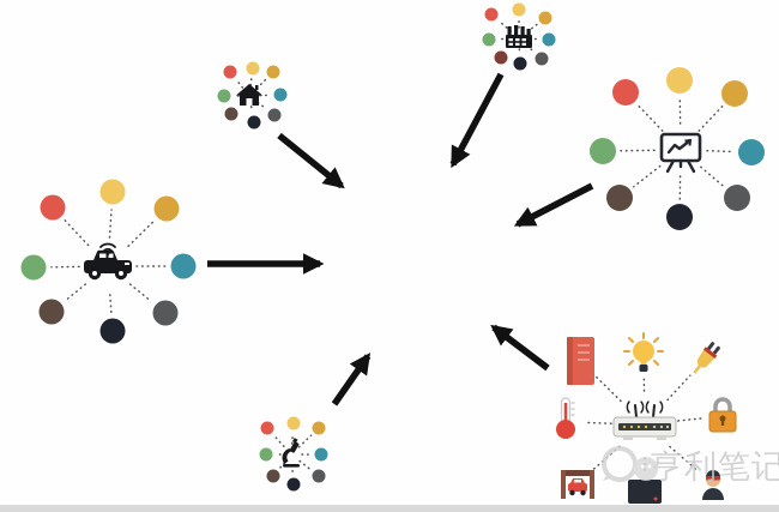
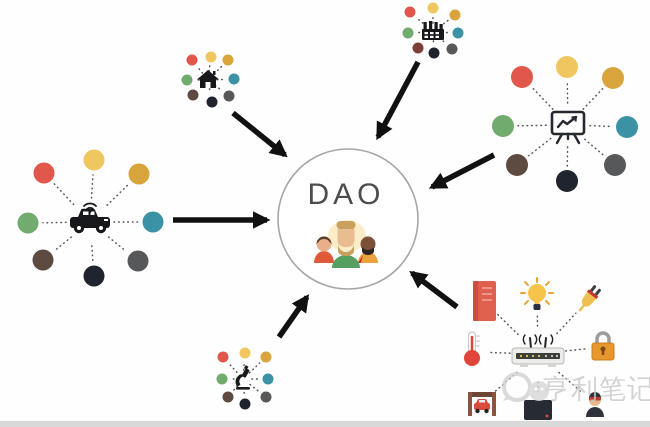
+ DAO
  亨利笔记
